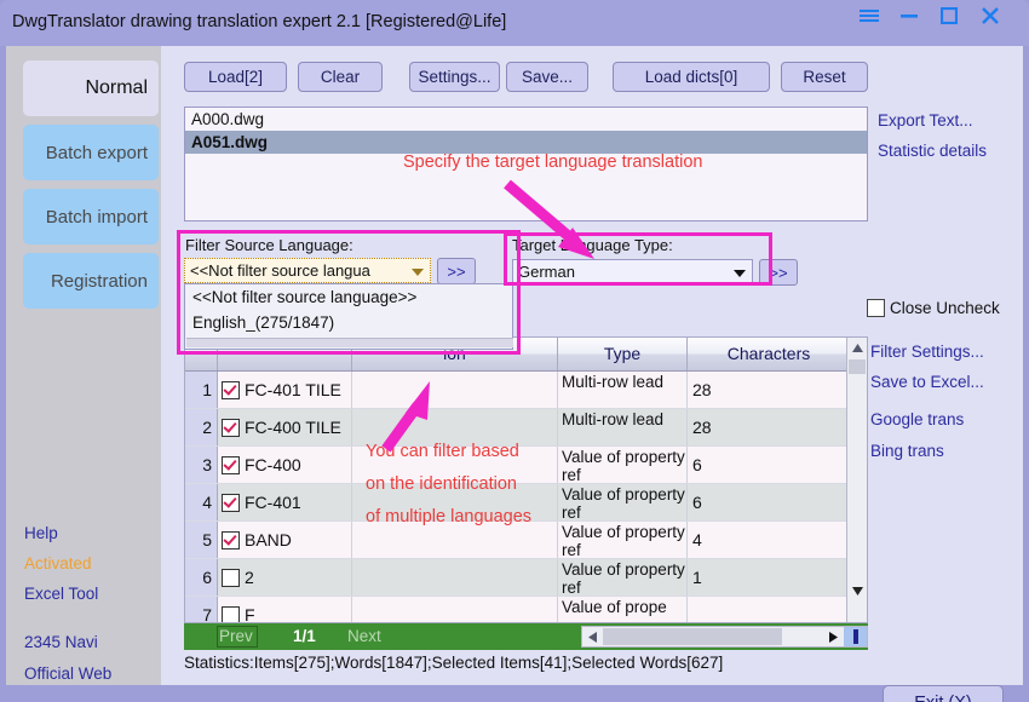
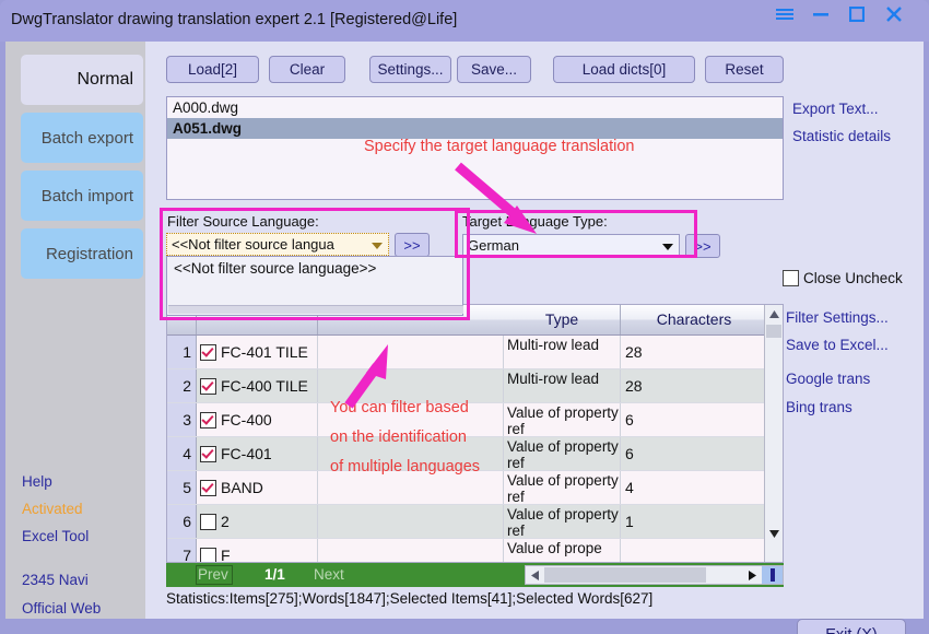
  DwgTranslator drawing translation expert 2.1 [Registered@Life]
  Normal
  Batch export
  Batch import
  Registration
  Help
  Activated
  Excel Tool
  2345 Navi
  Official Web
  Load[2]
  Clear
  Settings...
  Save...
  Load dicts[0]
  Reset
  A000.dwg
  A051.dwg
  Export Text...
  Statistic details
  Close Uncheck
  Filter Settings...
  Save to Excel...
  Google trans
  Bing trans
  Filter Source Language:
  <<Not filter source langua
  >>
  Targetguage Type:
  German
  >>
  <<Not filter source language>>
- English_(275/1847)
- ion
  Type
  Characters
  1
  FC-401 TILE
  Multi-row lead
  28
  2
  FC-400 TILE
  Multi-row lead
  28
  3
  FC-400
  Value of property ref
  6
  4
  FC-401
  Value of property ref
  6
  5
  BAND
  Value of property ref
  4
  6
  2
  Value of property ref
  1
  7
  F
  Value of prope
  Prev
  1/1
  Next
  Statistics:Items[275];Words[1847];Selected Items[41];Selected Words[627]
  Specify the target language translation
  Yo can filter based
  on the identification
  of multiple languages
